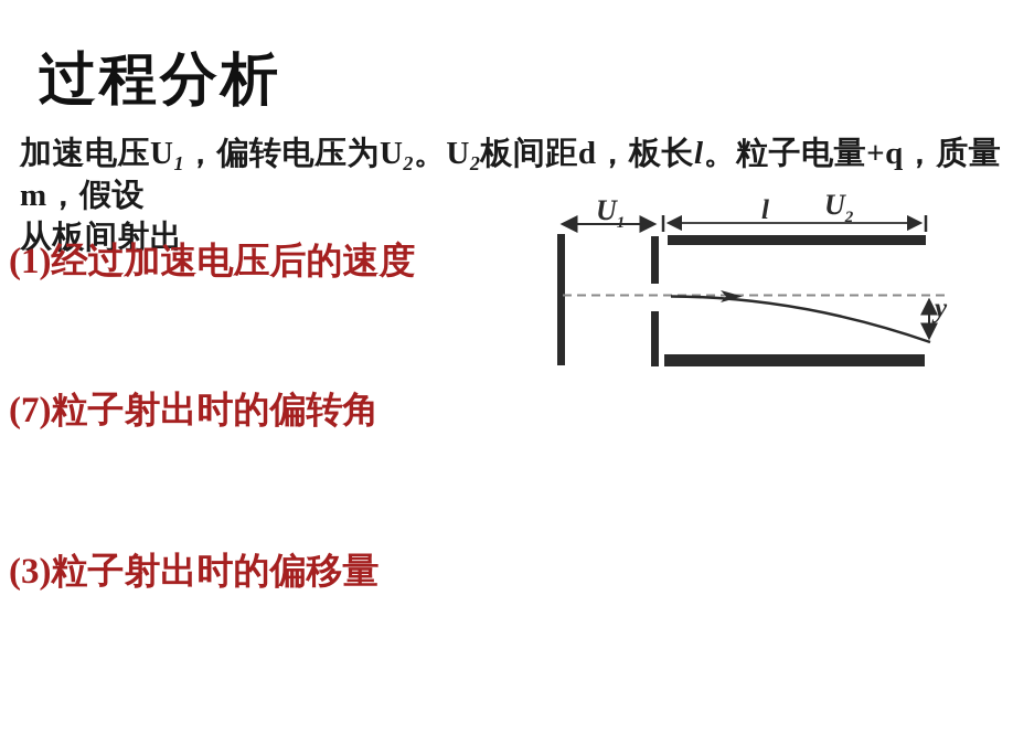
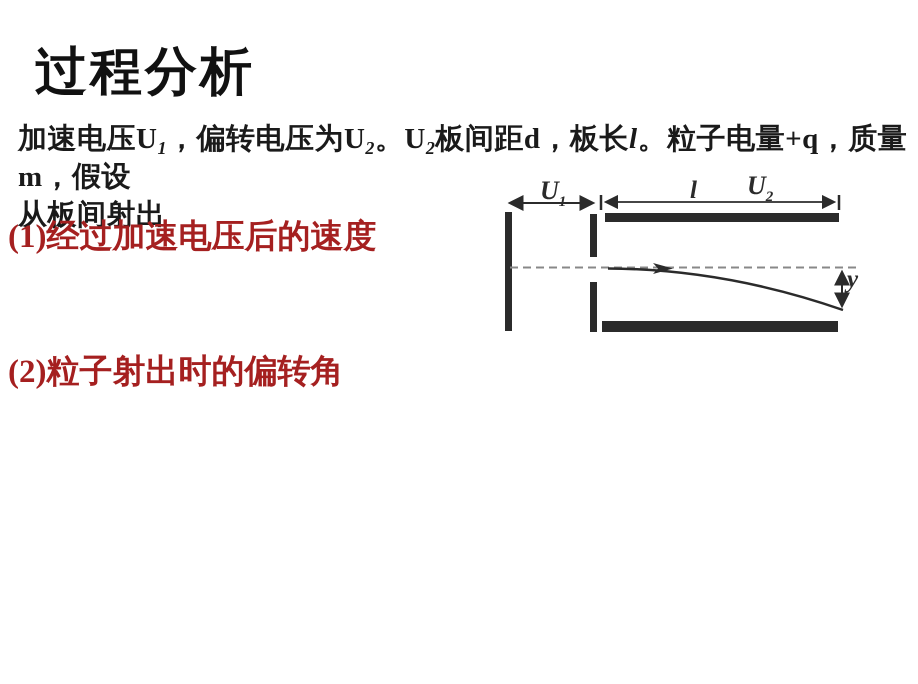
  过程分析
  加速电压U1，偏转电压为U2。U2板间距d，板长l。粒子电量+q，质量m，假设
  从板间射出
  (1)经过加速电压后的速度
- (7)粒子射出时的偏转角
+ (2)粒子射出时的偏转角
- (3)粒子射出时的偏移量
  U1
  l
  U2
  y
